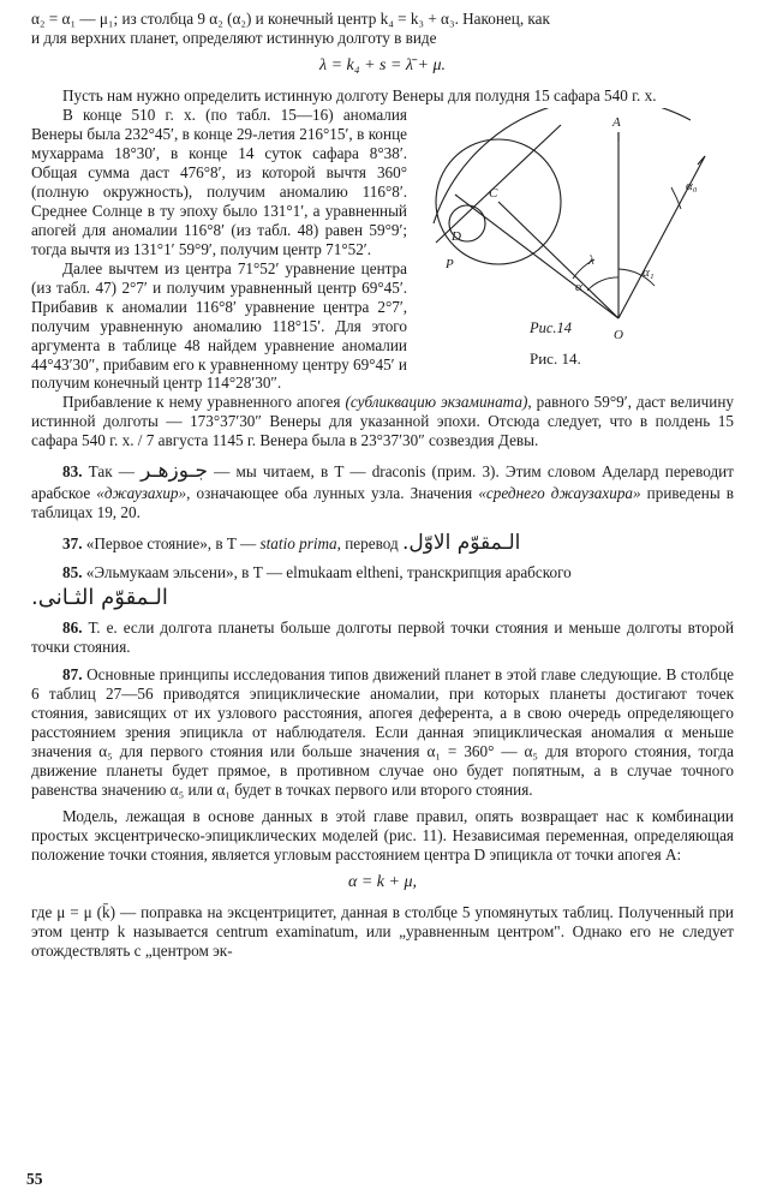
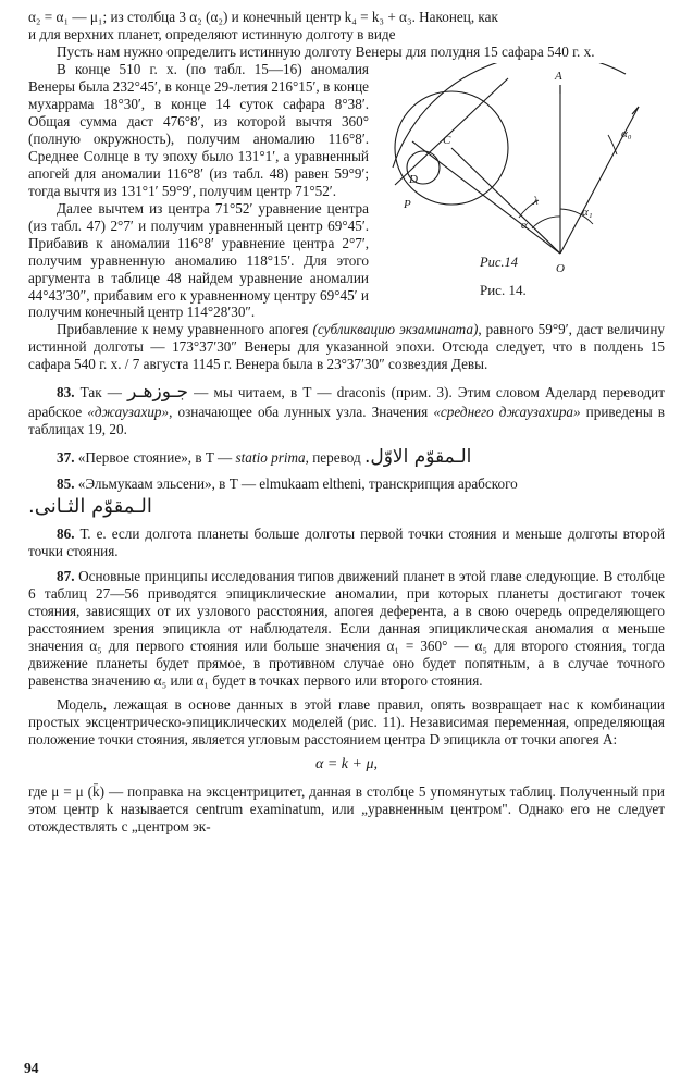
- α₂ = α₁ — μ₁; из столбца 9 α₂ (α₂) и конечный центр k₄ = k₃ + α₃. Наконец, как
+ α₂ = α₁ — μ₁; из столбца 3 α₂ (α₂) и конечный центр k₄ = k₃ + α₃. Наконец, как
  и для верхних планет, определяют истинную долготу в виде
- λ = k₄ + s = λ̄ + μ.
  Пусть нам нужно определить истинную долготу Венеры для полудня 15 сафара 540 г. х.
  A
  C
  D
  O
  P
  λ
  α
  α₁
  α₀
  Рис.14
  Рис. 14.
  В конце 510 г. х. (по табл. 15—16) аномалия Венеры была 232°45′, в конце 29-летия 216°15′, в конце мухаррама 18°30′, в конце 14 суток сафара 8°38′. Общая сумма даст 476°8′, из которой вычтя 360° (полную окружность), получим аномалию 116°8′. Среднее Солнце в ту эпоху было 131°1′, а уравненный апогей для аномалии 116°8′ (из табл. 48) равен 59°9′; тогда вычтя из 131°1′ 59°9′, получим центр 71°52′.
  Далее вычтем из центра 71°52′ уравнение центра (из табл. 47) 2°7′ и получим уравненный центр 69°45′. Прибавив к аномалии 116°8′ уравнение центра 2°7′, получим уравненную аномалию 118°15′. Для этого аргумента в таблице 48 найдем уравнение аномалии 44°43′30″, прибавим его к уравненному центру 69°45′ и получим конечный центр 114°28′30″.
  Прибавление к нему уравненного апогея (субликвацию экзамината), равного 59°9′, даст величину истинной долготы — 173°37′30″ Венеры для указанной эпохи. Отсюда следует, что в полдень 15 сафара 540 г. х. / 7 августа 1145 г. Венера была в 23°37′30″ созвездия Девы.
  83. Так — جـوزهـر — мы читаем, в T — draconis (прим. 3). Этим словом Аделард переводит арабское «джаузахир», означающее оба лунных узла. Значения «среднего джаузахира» приведены в таблицах 19, 20.
  37. «Первое стояние», в T — statio prima, перевод الـمقوّم الاوّل.
  85. «Эльмукаам эльсени», в T — elmukaam eltheni, транскрипция арабского
  الـمقوّم الثـانى.
  86. Т. е. если долгота планеты больше долготы первой точки стояния и меньше долготы второй точки стояния.
  87. Основные принципы исследования типов движений планет в этой главе следующие. В столбце 6 таблиц 27—56 приводятся эпициклические аномалии, при которых планеты достигают точек стояния, зависящих от их узлового расстояния, апогея деферента, а в свою очередь определяющего расстоянием зрения эпицикла от наблюдателя. Если данная эпициклическая аномалия α меньше значения α₅ для первого стояния или больше значения α₁ = 360° — α₅ для второго стояния, тогда движение планеты будет прямое, в противном случае оно будет попятным, а в случае точного равенства значению α₅ или α₁ будет в точках первого или второго стояния.
  Модель, лежащая в основе данных в этой главе правил, опять возвращает нас к комбинации простых эксцентрическо-эпициклических моделей (рис. 11). Независимая переменная, определяющая положение точки стояния, является угловым расстоянием центра D эпицикла от точки апогея A:
  α = k + μ,
  где μ = μ (k̄) — поправка на эксцентрицитет, данная в столбце 5 упомянутых таблиц. Полученный при этом центр k называется centrum examinatum, или „уравненным центром". Однако его не следует отождествлять с „центром эк-
- 55
+ 94
